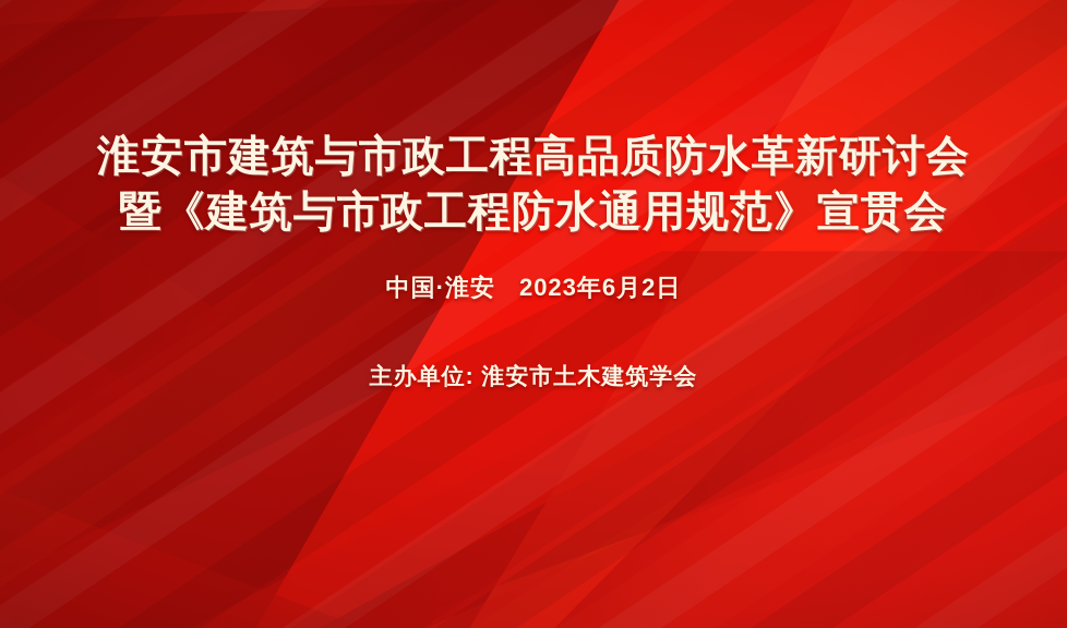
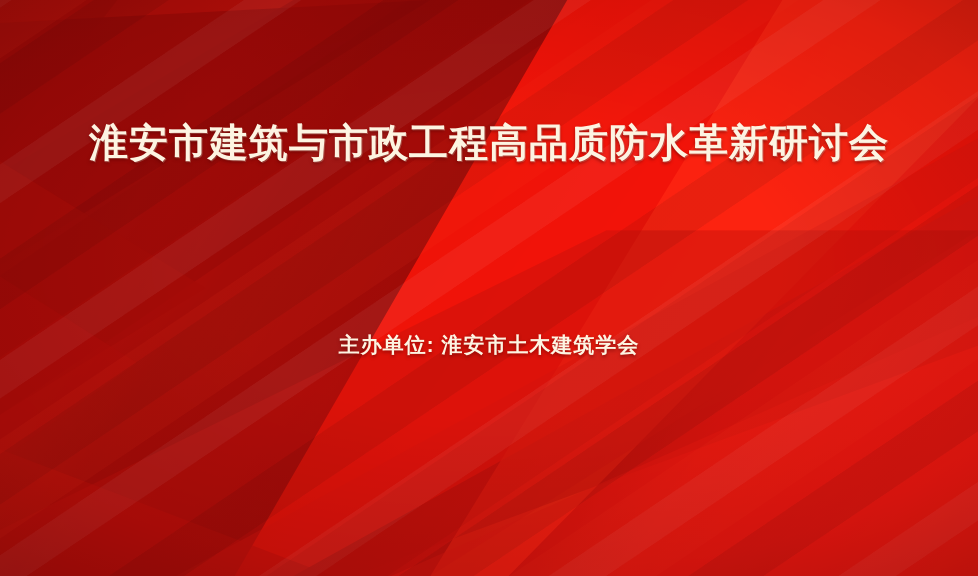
  淮安市建筑与市政工程高品质防水革新研讨会
- 暨《建筑与市政工程防水通用规范》宣贯会
- 中国·淮安 2023年6月2日
  主办单位: 淮安市土木建筑学会
